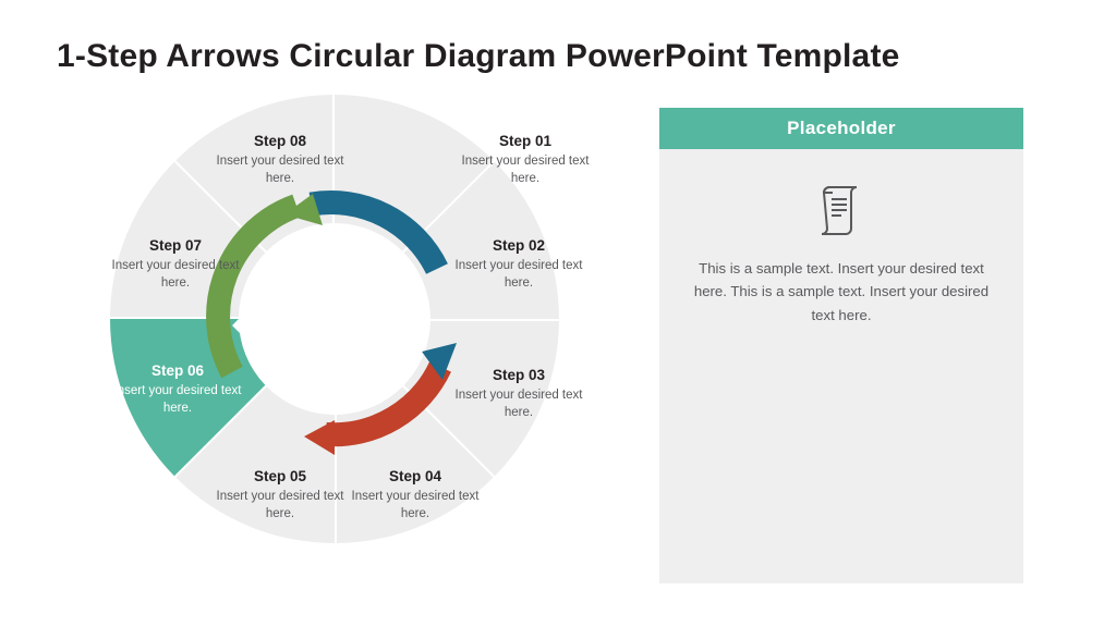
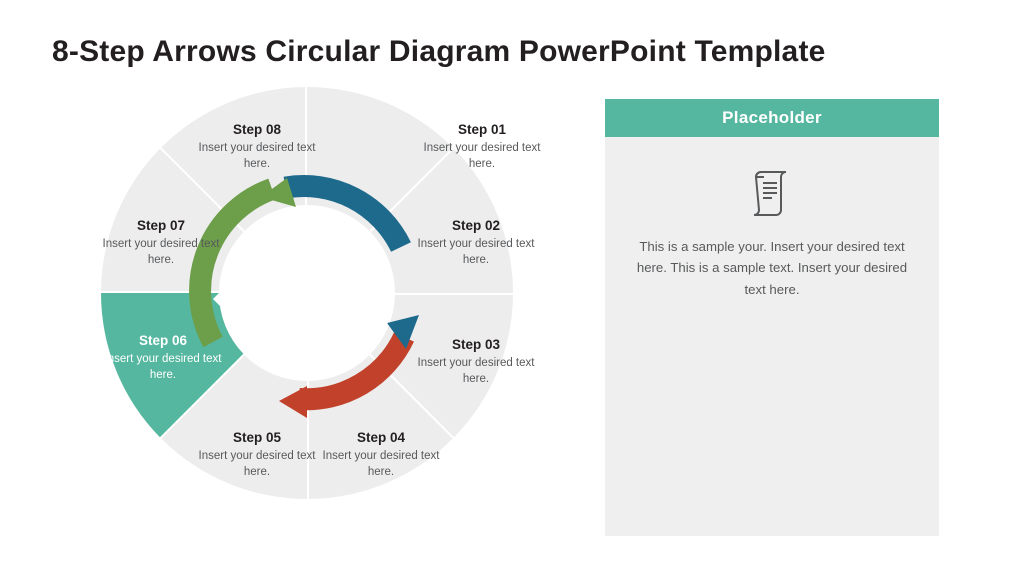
- 1-Step Arrows Circular Diagram PowerPoint Template
+ 8-Step Arrows Circular Diagram PowerPoint Template
  Step 01
  Insert your desired text here.
  Step 02
  Insert your desired text here.
  Step 03
  Insert your desired text here.
  Step 04
  Insert your desired text here.
  Step 05
  Insert your desired text here.
  Step 06
  Insert your desired text here.
  Step 07
  Insert your desired text here.
  Step 08
  Insert your desired text here.
  Placeholder
- This is a sample text. Insert your desired text here. This is a sample text. Insert your desired text here.
+ This is a sample your. Insert your desired text here. This is a sample text. Insert your desired text here.
